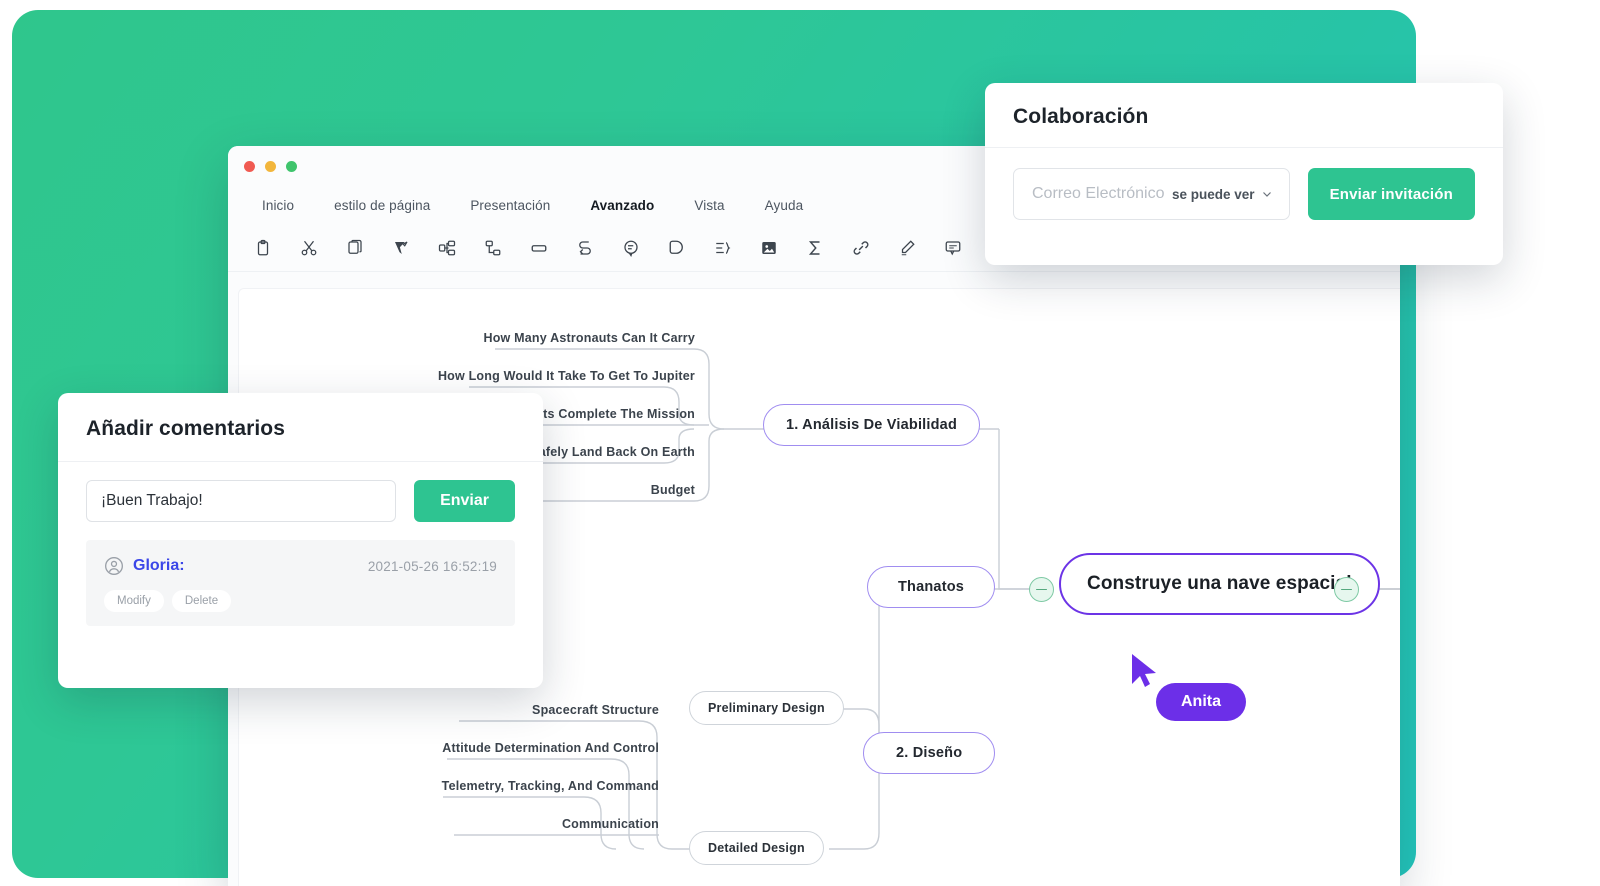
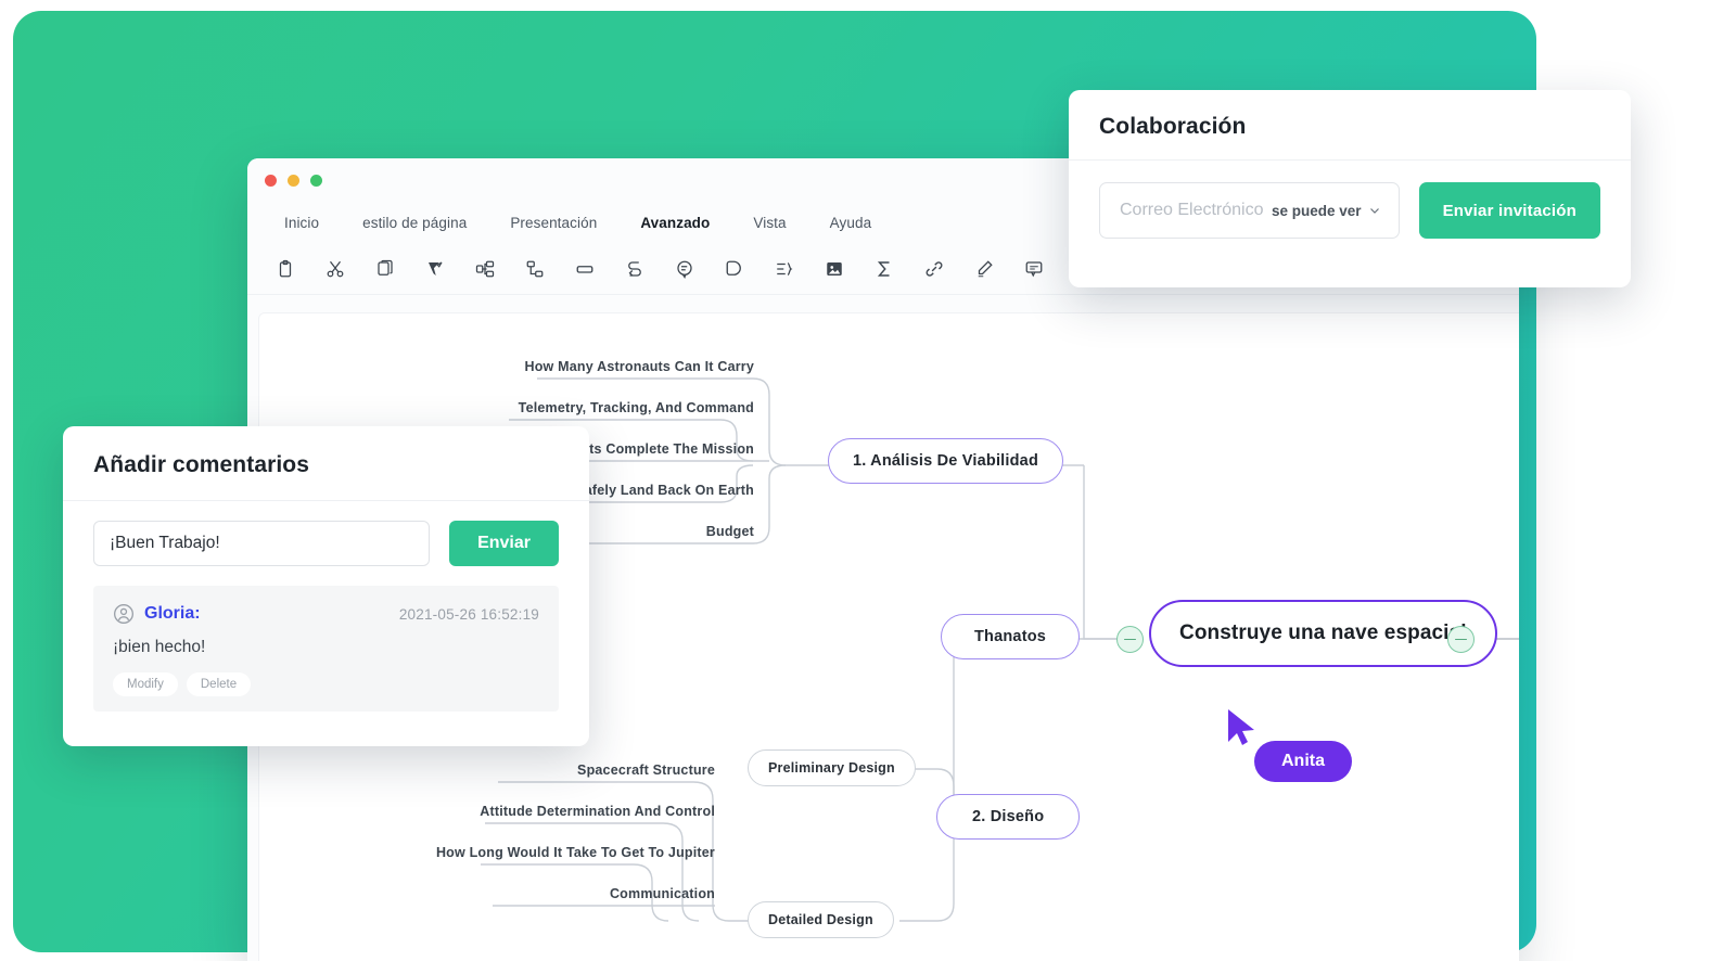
  Inicio
  estilo de página
  Presentación
  Avanzado
  Vista
  Ayuda
  How Many Astronauts Can It Carry
- How Long Would It Take To Get To Jupiter
+ Telemetry, Tracking, And Command
  fely Land Back On Earth
  Budget
  1. Análisis De Viabilidad
  Thanatos
  Construye una nave espaci
  Spacecraft Structure
  Attitude Determination And Control
- Telemetry, Tracking, And Command
+ How Long Would It Take To Get To Jupiter
  Communication
  Preliminary Design
  Detailed Design
  2. Diseño
  Anita
  Colaboración
  Correo Electrónico
  se puede ver
  Enviar invitación
  Añadir comentarios
  ¡Buen Trabajo!
  Enviar
  Gloria:
  2021-05-26 16:52:19
+ ¡bien hecho!
  Modify
  Delete
